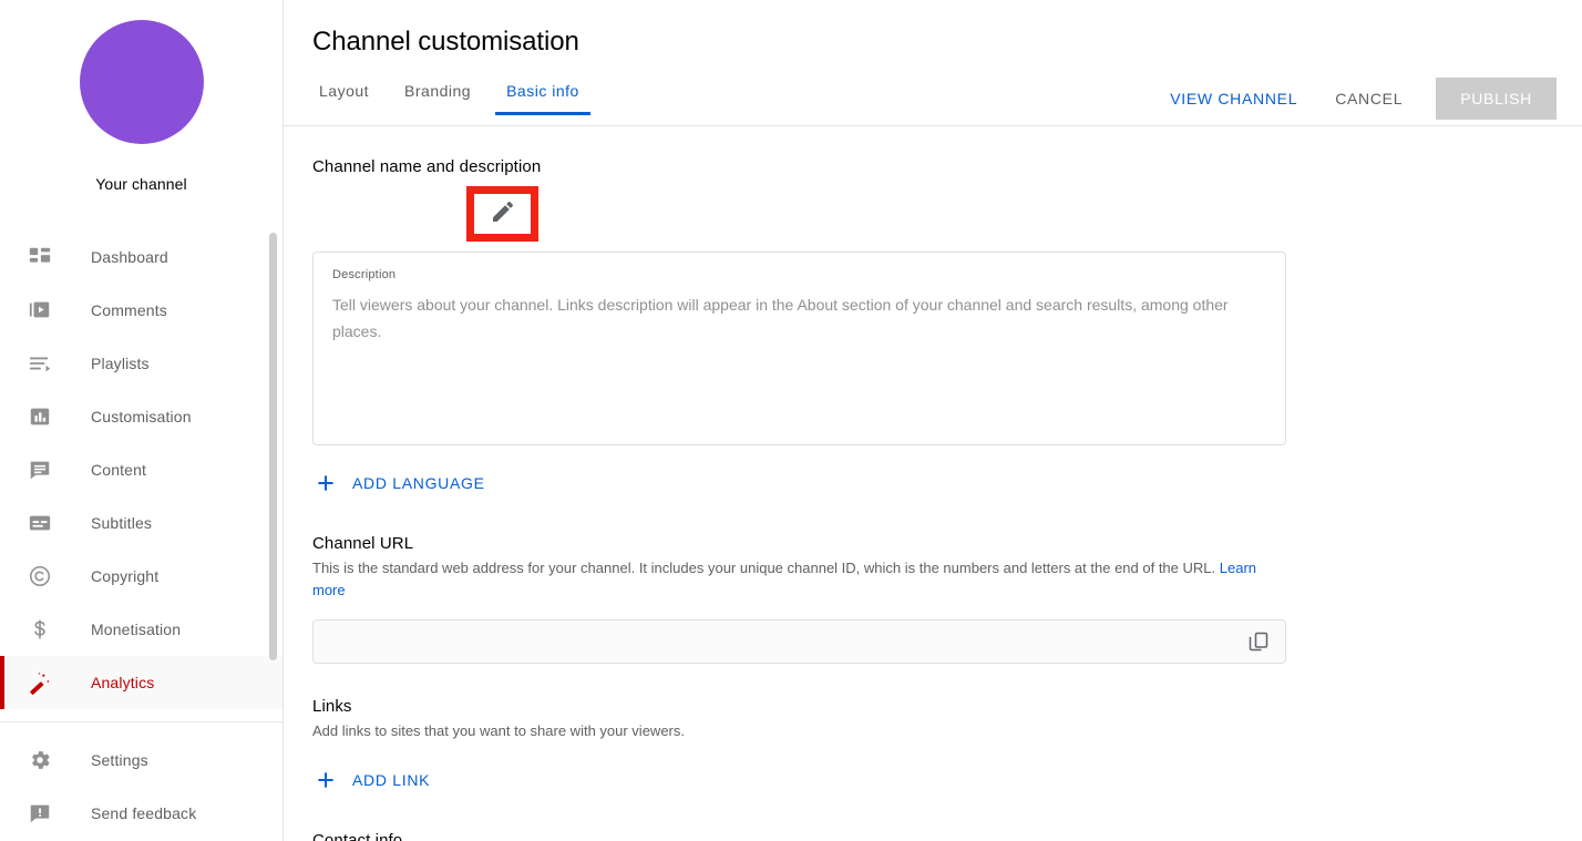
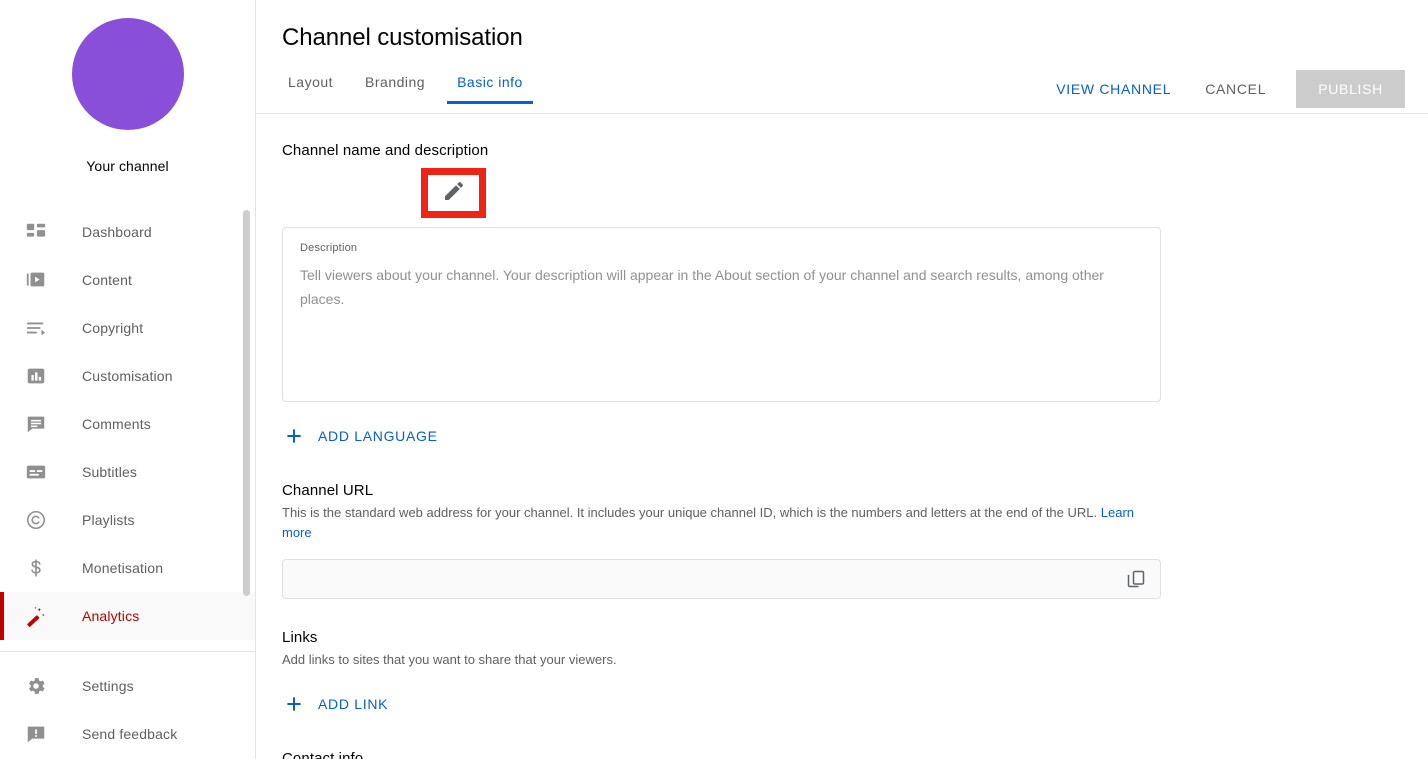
  Your channel
  Dashboard
- Comments
+ Content
- Playlists
+ Copyright
  Customisation
- Content
+ Comments
  Subtitles
- Copyright
+ Playlists
  Monetisation
  Analytics
  Settings
  Send feedback
  Channel customisation
  Layout
  Branding
  Basic info
  VIEW CHANNEL
  CANCEL
  PUBLISH
  Channel name and description
  Description
- Tell viewers about your channel. Links description will appear in the About section of your channel and search results, among other places.
+ Tell viewers about your channel. Your description will appear in the About section of your channel and search results, among other places.
  ADD LANGUAGE
  Channel URL
  This is the standard web address for your channel. It includes your unique channel ID, which is the numbers and letters at the end of the URL. Learn more
  Links
- Add links to sites that you want to share with your viewers.
+ Add links to sites that you want to share that your viewers.
  ADD LINK
